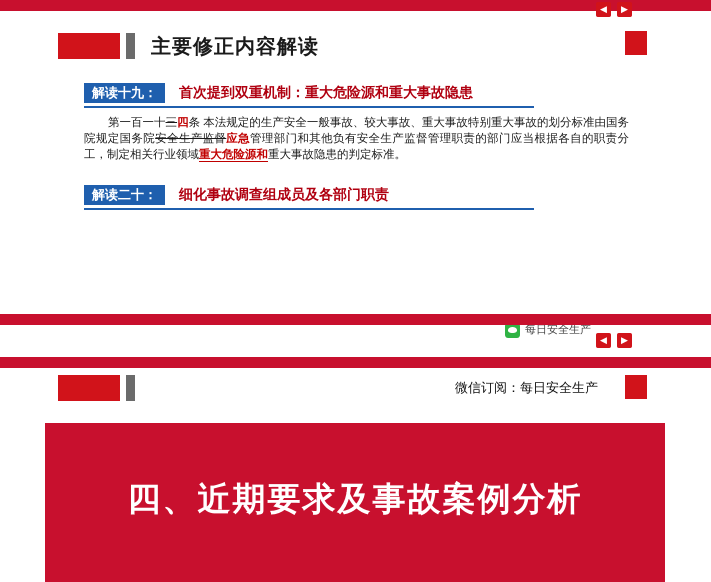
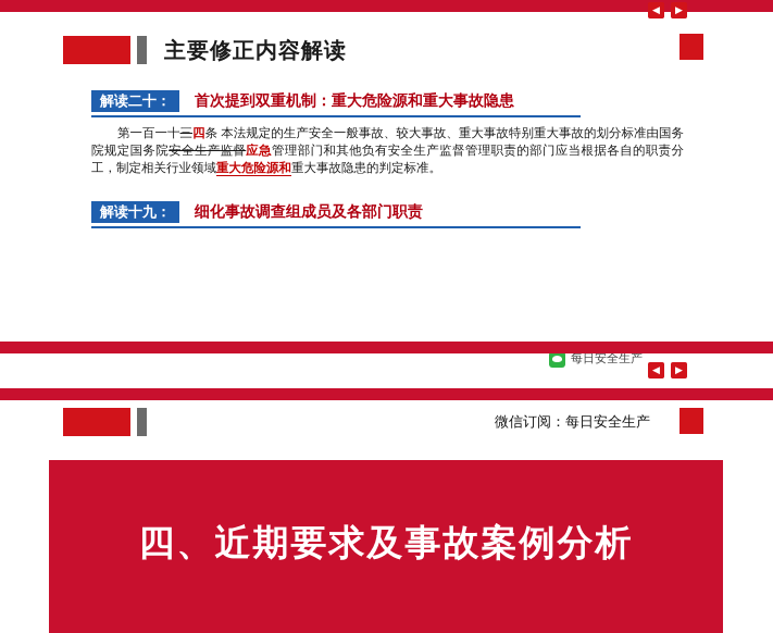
  主要修正内容解读
- 解读十九：
+ 解读二十：
  首次提到双重机制：重大危险源和重大事故隐患
  第一百一十三四条 本法规定的生产安全一般事故、较大事故、重大事故特别重大事故的划分标准由国务院规定国务院安全生产监督应急管理部门和其他负有安全生产监督管理职责的部门应当根据各自的职责分工，制定相关行业领域重大危险源和重大事故隐患的判定标准。
- 解读二十：
+ 解读十九：
  细化事故调查组成员及各部门职责
  每日安全生产
  ◀
  ▶
  ◀
  ▶
  微信订阅：每日安全生产
  四、近期要求及事故案例分析
